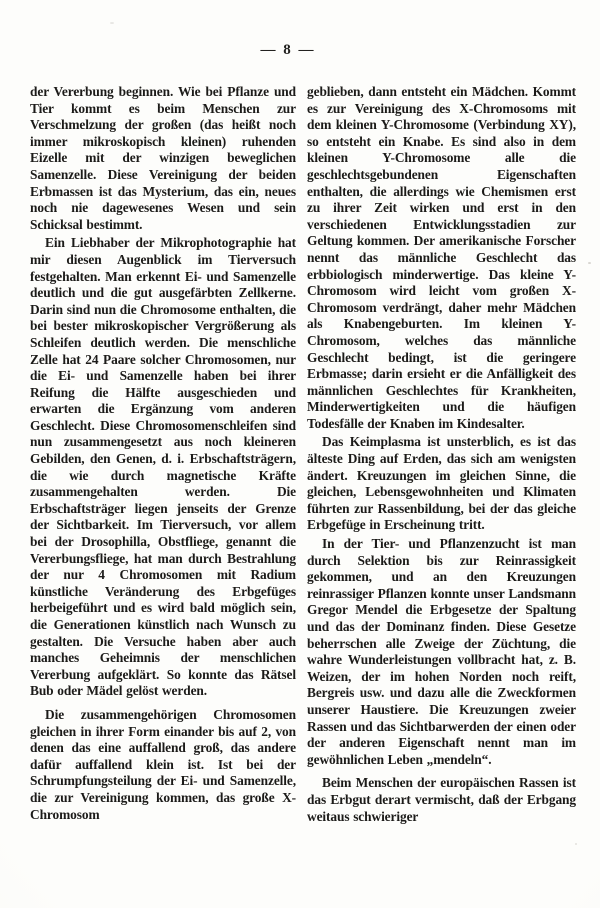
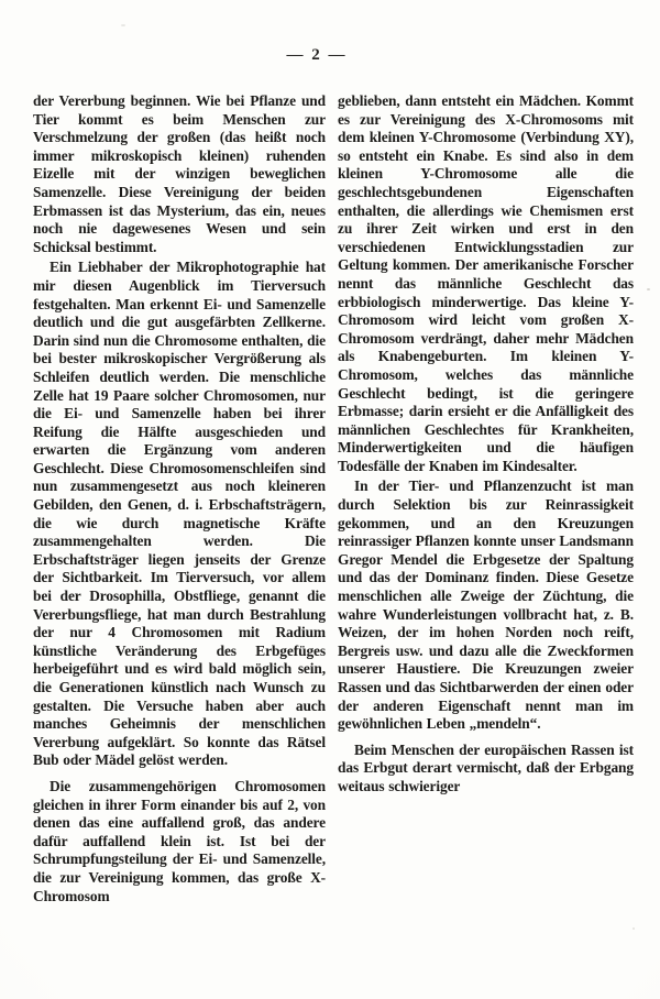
- — 8 —
+ — 2 —
  der Vererbung beginnen. Wie bei Pflanze und Tier kommt es beim Menschen zur Verschmelzung der großen (das heißt noch immer mikroskopisch kleinen) ruhenden Eizelle mit der winzigen beweglichen Samenzelle. Diese Vereinigung der beiden Erbmassen ist das Mysterium, das ein, neues noch nie dagewesenes Wesen und sein Schicksal bestimmt.
- Ein Liebhaber der Mikrophotographie hat mir diesen Augenblick im Tierversuch festgehalten. Man erkennt Ei- und Samenzelle deutlich und die gut ausgefärbten Zellkerne. Darin sind nun die Chromosome enthalten, die bei bester mikroskopischer Vergrößerung als Schleifen deutlich werden. Die menschliche Zelle hat 24 Paare solcher Chromosomen, nur die Ei- und Samenzelle haben bei ihrer Reifung die Hälfte ausgeschieden und erwarten die Ergänzung vom anderen Geschlecht. Diese Chromosomenschleifen sind nun zusammengesetzt aus noch kleineren Gebilden, den Genen, d. i. Erbschaftsträgern, die wie durch magnetische Kräfte zusammengehalten werden. Die Erbschaftsträger liegen jenseits der Grenze der Sichtbarkeit. Im Tierversuch, vor allem bei der Drosophilla, Obstfliege, genannt die Vererbungsfliege, hat man durch Bestrahlung der nur 4 Chromosomen mit Radium künstliche Veränderung des Erbgefüges herbeigeführt und es wird bald möglich sein, die Generationen künstlich nach Wunsch zu gestalten. Die Versuche haben aber auch manches Geheimnis der menschlichen Vererbung aufgeklärt. So konnte das Rätsel Bub oder Mädel gelöst werden.
+ Ein Liebhaber der Mikrophotographie hat mir diesen Augenblick im Tierversuch festgehalten. Man erkennt Ei- und Samenzelle deutlich und die gut ausgefärbten Zellkerne. Darin sind nun die Chromosome enthalten, die bei bester mikroskopischer Vergrößerung als Schleifen deutlich werden. Die menschliche Zelle hat 19 Paare solcher Chromosomen, nur die Ei- und Samenzelle haben bei ihrer Reifung die Hälfte ausgeschieden und erwarten die Ergänzung vom anderen Geschlecht. Diese Chromosomenschleifen sind nun zusammengesetzt aus noch kleineren Gebilden, den Genen, d. i. Erbschaftsträgern, die wie durch magnetische Kräfte zusammengehalten werden. Die Erbschaftsträger liegen jenseits der Grenze der Sichtbarkeit. Im Tierversuch, vor allem bei der Drosophilla, Obstfliege, genannt die Vererbungsfliege, hat man durch Bestrahlung der nur 4 Chromosomen mit Radium künstliche Veränderung des Erbgefüges herbeigeführt und es wird bald möglich sein, die Generationen künstlich nach Wunsch zu gestalten. Die Versuche haben aber auch manches Geheimnis der menschlichen Vererbung aufgeklärt. So konnte das Rätsel Bub oder Mädel gelöst werden.
  Die zusammengehörigen Chromosomen gleichen in ihrer Form einander bis auf 2, von denen das eine auffallend groß, das andere dafür auffallend klein ist. Ist bei der Schrumpfungsteilung der Ei- und Samenzelle, die zur Vereinigung kommen, das große X-Chromosom
  geblieben, dann entsteht ein Mädchen. Kommt es zur Vereinigung des X-Chromosoms mit dem kleinen Y-Chromosome (Verbindung XY), so entsteht ein Knabe. Es sind also in dem kleinen Y-Chromosome alle die geschlechtsgebundenen Eigenschaften enthalten, die allerdings wie Chemismen erst zu ihrer Zeit wirken und erst in den verschiedenen Entwicklungsstadien zur Geltung kommen. Der amerikanische Forscher nennt das männliche Geschlecht das erbbiologisch minderwertige. Das kleine Y-Chromosom wird leicht vom großen X-Chromosom verdrängt, daher mehr Mädchen als Knabengeburten. Im kleinen Y-Chromosom, welches das männliche Geschlecht bedingt, ist die geringere Erbmasse; darin ersieht er die Anfälligkeit des männlichen Geschlechtes für Krankheiten, Minderwertigkeiten und die häufigen Todesfälle der Knaben im Kindesalter.
- Das Keimplasma ist unsterblich, es ist das älteste Ding auf Erden, das sich am wenigsten ändert. Kreuzungen im gleichen Sinne, die gleichen, Lebensgewohnheiten und Klimaten führten zur Rassenbildung, bei der das gleiche Erbgefüge in Erscheinung tritt.
- In der Tier- und Pflanzenzucht ist man durch Selektion bis zur Reinrassigkeit gekommen, und an den Kreuzungen reinrassiger Pflanzen konnte unser Landsmann Gregor Mendel die Erbgesetze der Spaltung und das der Dominanz finden. Diese Gesetze beherrschen alle Zweige der Züchtung, die wahre Wunderleistungen vollbracht hat, z. B. Weizen, der im hohen Norden noch reift, Bergreis usw. und dazu alle die Zweckformen unserer Haustiere. Die Kreuzungen zweier Rassen und das Sichtbarwerden der einen oder der anderen Eigenschaft nennt man im gewöhnlichen Leben „mendeln“.
+ In der Tier- und Pflanzenzucht ist man durch Selektion bis zur Reinrassigkeit gekommen, und an den Kreuzungen reinrassiger Pflanzen konnte unser Landsmann Gregor Mendel die Erbgesetze der Spaltung und das der Dominanz finden. Diese Gesetze menschlichen alle Zweige der Züchtung, die wahre Wunderleistungen vollbracht hat, z. B. Weizen, der im hohen Norden noch reift, Bergreis usw. und dazu alle die Zweckformen unserer Haustiere. Die Kreuzungen zweier Rassen und das Sichtbarwerden der einen oder der anderen Eigenschaft nennt man im gewöhnlichen Leben „mendeln“.
  Beim Menschen der europäischen Rassen ist das Erbgut derart vermischt, daß der Erbgang weitaus schwieriger
